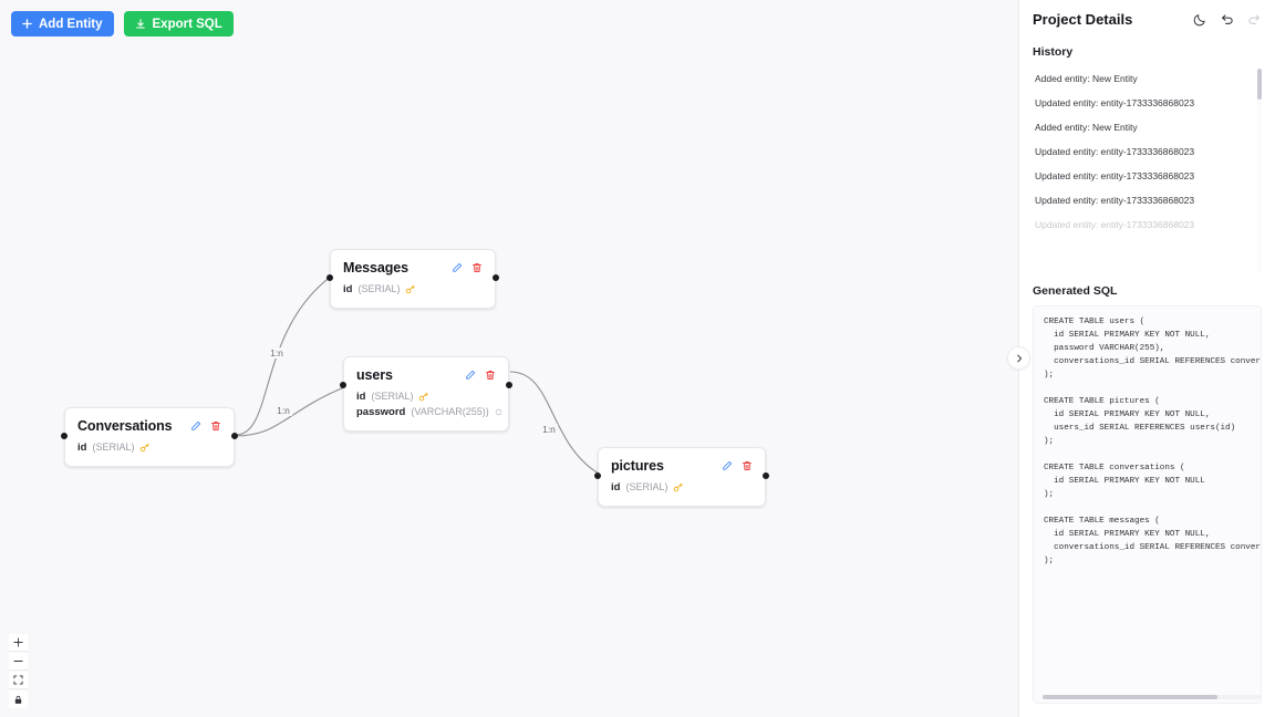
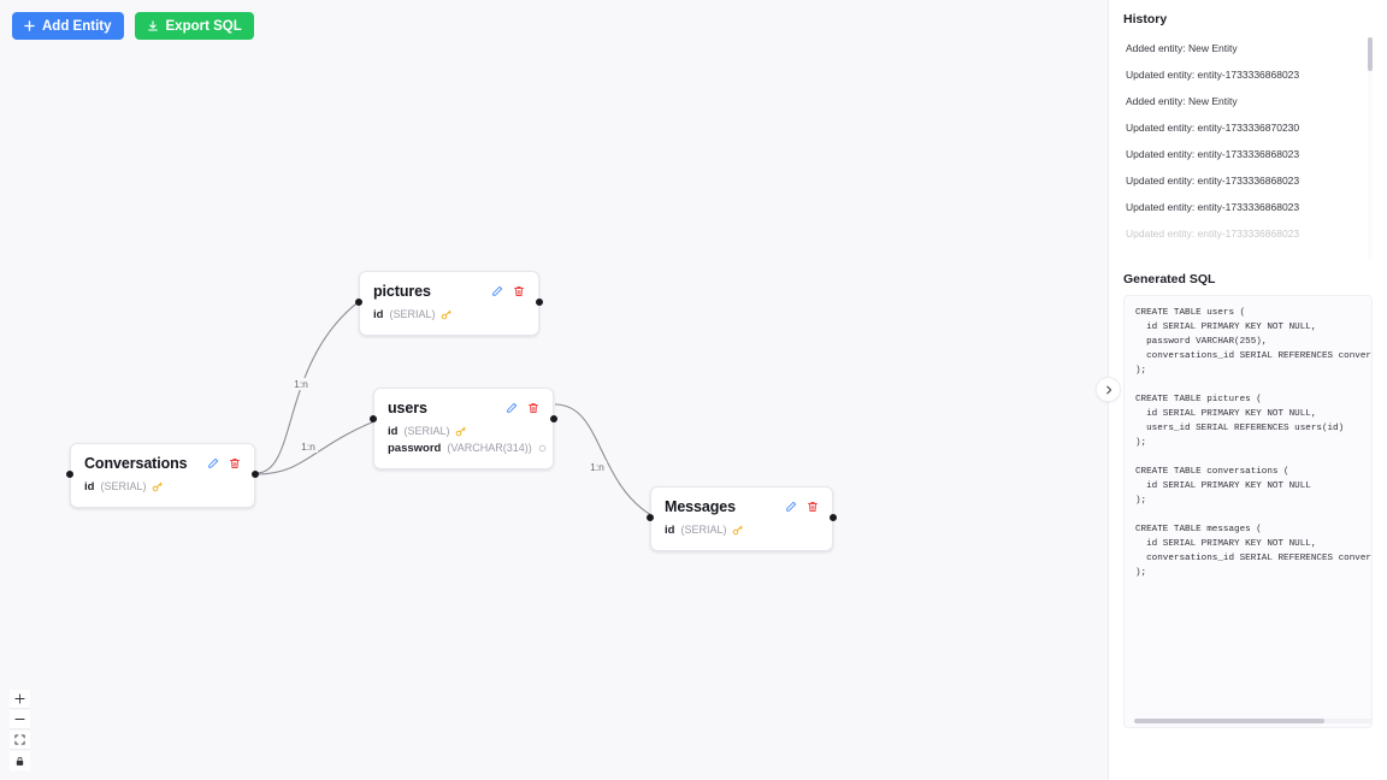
  Add Entity
  Export SQL
  1:n
  1:n
  1:n
  Conversations
  id
  (SERIAL)
- Messages
+ pictures
  id
  (SERIAL)
  users
  id
  (SERIAL)
  password
- (VARCHAR(255))
+ (VARCHAR(314))
- pictures
+ Messages
  id
  (SERIAL)
- Project Details
  History
  Added entity: New Entity
  Updated entity: entity-1733336868023
  Added entity: New Entity
+ Updated entity: entity-1733336870230
  Updated entity: entity-1733336868023
  Updated entity: entity-1733336868023
  Updated entity: entity-1733336868023
  Updated entity: entity-1733336868023
  Generated SQL
  CREATE TABLE users (
  id SERIAL PRIMARY KEY NOT NULL,
  password VARCHAR(255),
  conversations_id SERIAL REFERENCES conver
  );
  CREATE TABLE pictures (
  id SERIAL PRIMARY KEY NOT NULL,
  users_id SERIAL REFERENCES users(id)
  );
  CREATE TABLE conversations (
  id SERIAL PRIMARY KEY NOT NULL
  );
  CREATE TABLE messages (
  id SERIAL PRIMARY KEY NOT NULL,
  conversations_id SERIAL REFERENCES conver
  );
